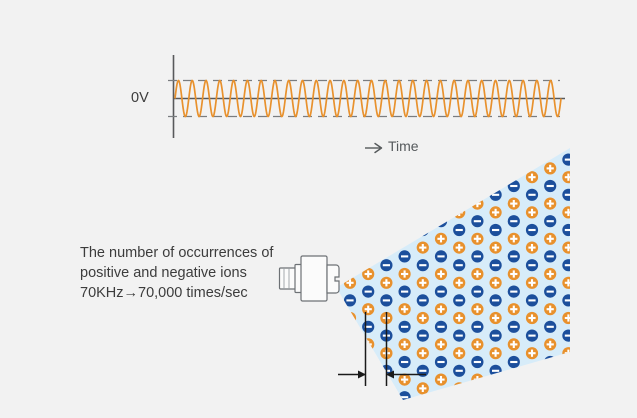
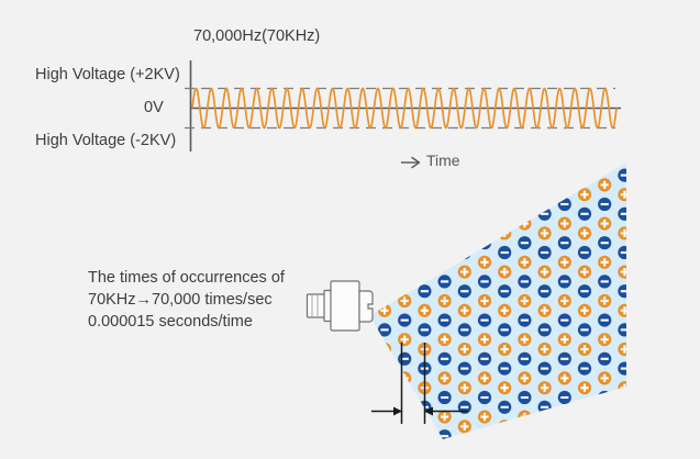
+ 70,000Hz(70KHz)
+ High Voltage (+2KV)
  0V
+ High Voltage (-2KV)
  Time
- The number of occurrences of
+ The times of occurrences of
- positive and negative ions
  70KHz→70,000 times/sec
+ 0.000015 seconds/time
